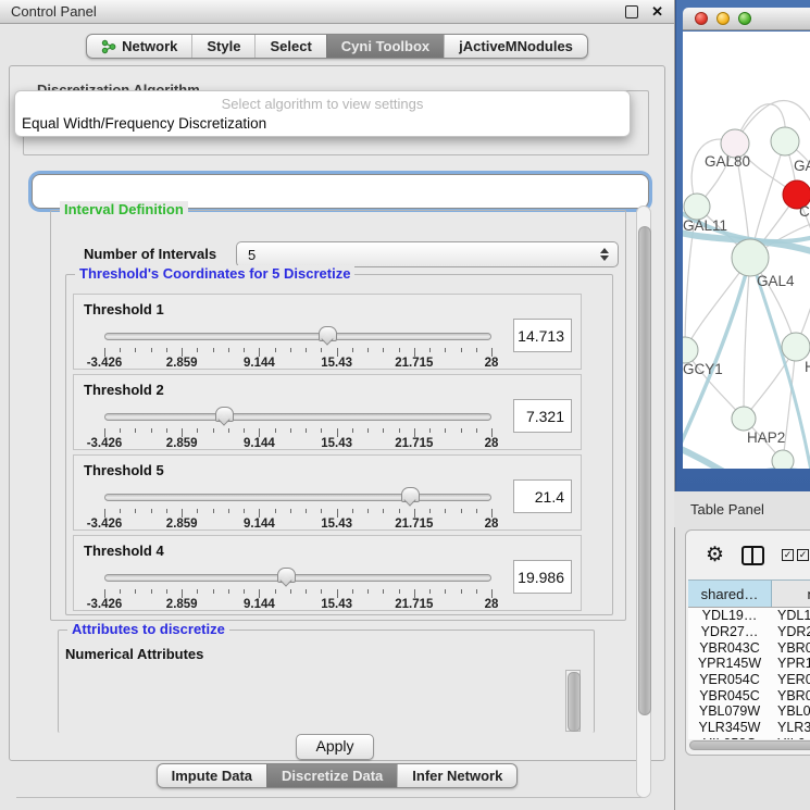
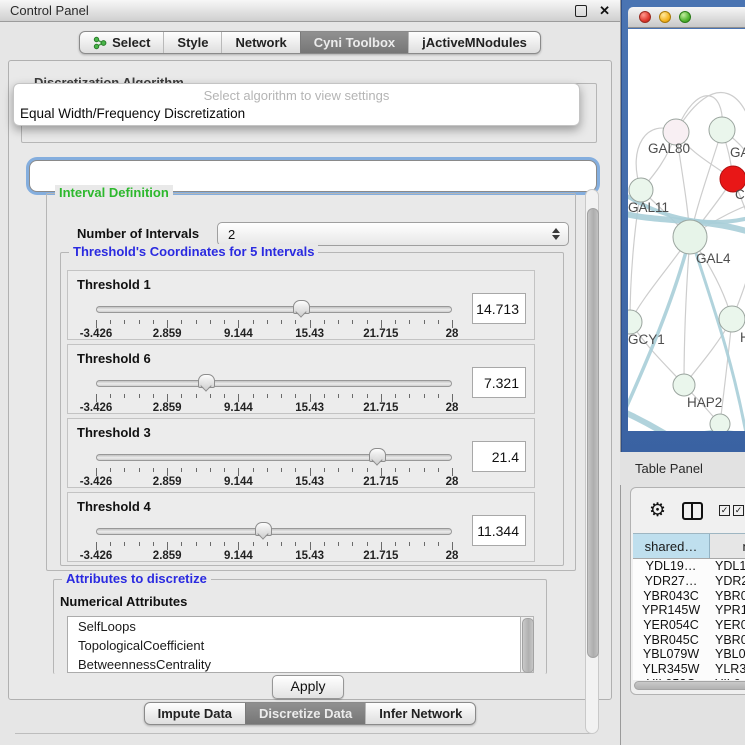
  Control Panel
  ✕
- Network
+ Select
  Style
- Select
+ Network
  Cyni Toolbox
  jActiveMNodules
  Interval Definition
  Number of Intervals
- 5
+ 2
- Threshold's Coordinates for 5 Discretize
+ Threshold's Coordinates for 5 Intervals
  Threshold 1
  -3.426
  2.859
  9.144
  15.43
  21.715
  28
  14.713
- Threshold 2
+ Threshold 6
  -3.426
  2.859
  9.144
  15.43
  21.715
  28
  7.321
- Threshold 5
+ Threshold 3
  -3.426
  2.859
  9.144
  15.43
  21.715
  28
  21.4
  Threshold 4
  -3.426
  2.859
  9.144
  15.43
  21.715
  28
- 19.986
+ 11.344
  Attributes to discretize
  Numerical Attributes
+ SelfLoops
+ TopologicalCoefficient
+ BetweennessCentrality
  Apply
  Select algorithm to view settings
  Equal Width/Frequency Discretization
  Impute Data
  Discretize Data
  Infer Network
  GAL80
  C
  GAL11
  GAL4
  GCY1
  HAP2
  Table Panel
  ⚙
  ✓
  ✓
  shared…
  YDL19…
  YDL1
  YDR27…
  YDR
  YBR043C
  YBR0
  YPR145W
  YPR1
  YER054C
  YER0
  YBR045C
  YBR0
  YBL079W
  YBL0
  YLR345W
  YLR3
